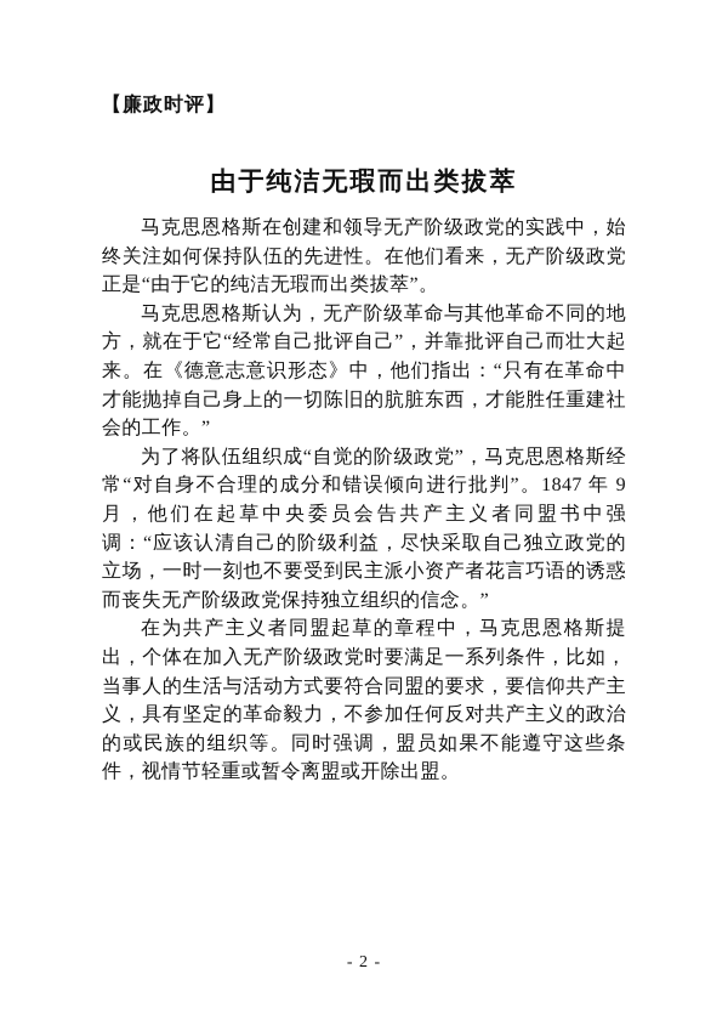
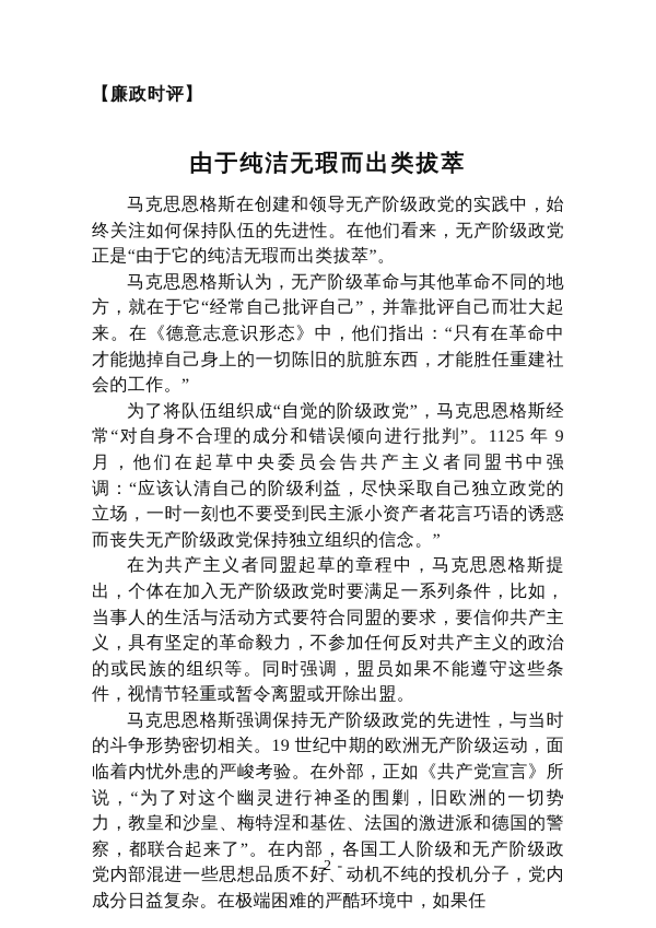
  【廉政时评】
  由于纯洁无瑕而出类拔萃
  马克思恩格斯在创建和领导无产阶级政党的实践中，始终关注如何保持队伍的先进性。在他们看来，无产阶级政党正是“由于它的纯洁无瑕而出类拔萃”。
  马克思恩格斯认为，无产阶级革命与其他革命不同的地方，就在于它“经常自己批评自己”，并靠批评自己而壮大起来。在《德意志意识形态》中，他们指出：“只有在革命中才能抛掉自己身上的一切陈旧的肮脏东西，才能胜任重建社会的工作。”
- 为了将队伍组织成“自觉的阶级政党”，马克思恩格斯经常“对自身不合理的成分和错误倾向进行批判”。1847 年 9 月，他们在起草中央委员会告共产主义者同盟书中强调：“应该认清自己的阶级利益，尽快采取自己独立政党的立场，一时一刻也不要受到民主派小资产者花言巧语的诱惑而丧失无产阶级政党保持独立组织的信念。”
+ 为了将队伍组织成“自觉的阶级政党”，马克思恩格斯经常“对自身不合理的成分和错误倾向进行批判”。1125 年 9 月，他们在起草中央委员会告共产主义者同盟书中强调：“应该认清自己的阶级利益，尽快采取自己独立政党的立场，一时一刻也不要受到民主派小资产者花言巧语的诱惑而丧失无产阶级政党保持独立组织的信念。”
  在为共产主义者同盟起草的章程中，马克思恩格斯提出，个体在加入无产阶级政党时要满足一系列条件，比如，当事人的生活与活动方式要符合同盟的要求，要信仰共产主义，具有坚定的革命毅力，不参加任何反对共产主义的政治的或民族的组织等。同时强调，盟员如果不能遵守这些条件，视情节轻重或暂令离盟或开除出盟。
+ 马克思恩格斯强调保持无产阶级政党的先进性，与当时的斗争形势密切相关。19 世纪中期的欧洲无产阶级运动，面临着内忧外患的严峻考验。在外部，正如《共产党宣言》所说，“为了对这个幽灵进行神圣的围剿，旧欧洲的一切势力，教皇和沙皇、梅特涅和基佐、法国的激进派和德国的警察，都联合起来了”。在内部，各国工人阶级和无产阶级政党内部混进一些思想品质不好、动机不纯的投机分子，党内成分日益复杂。在极端困难的严酷环境中，如果任
  - 2 -
